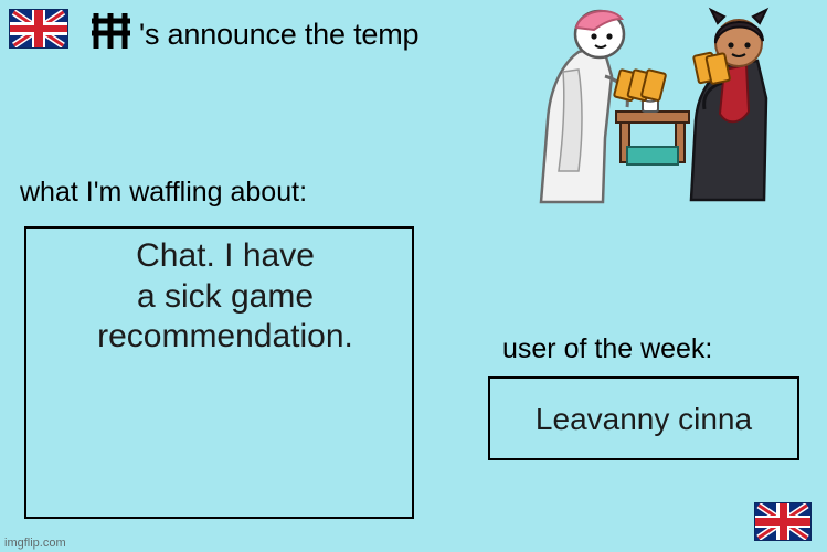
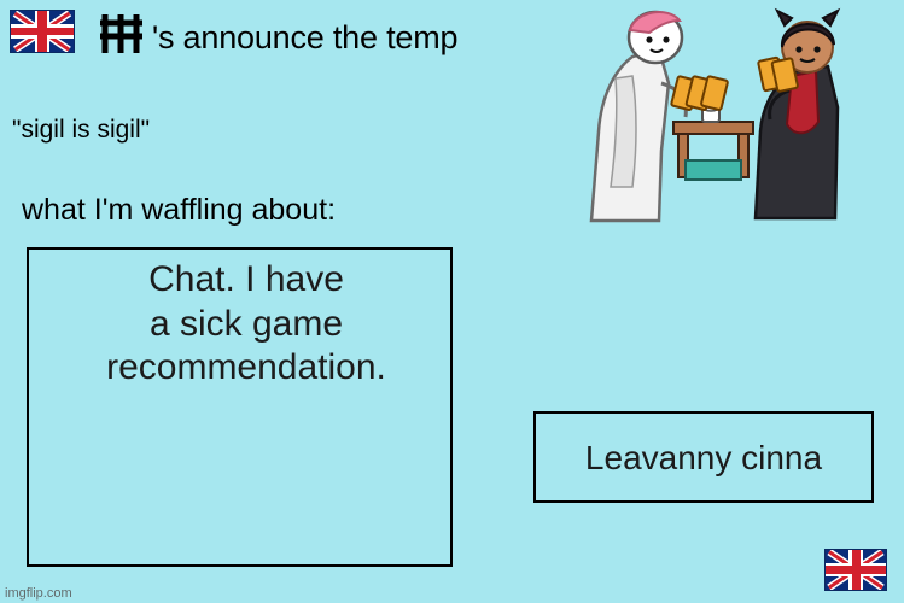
  's announce the temp
+ "sigil is sigil"
  what I'm waffling about:
  Chat. I have
  a sick game
  recommendation.
- user of the week:
  Leavanny cinna
  imgflip.com
